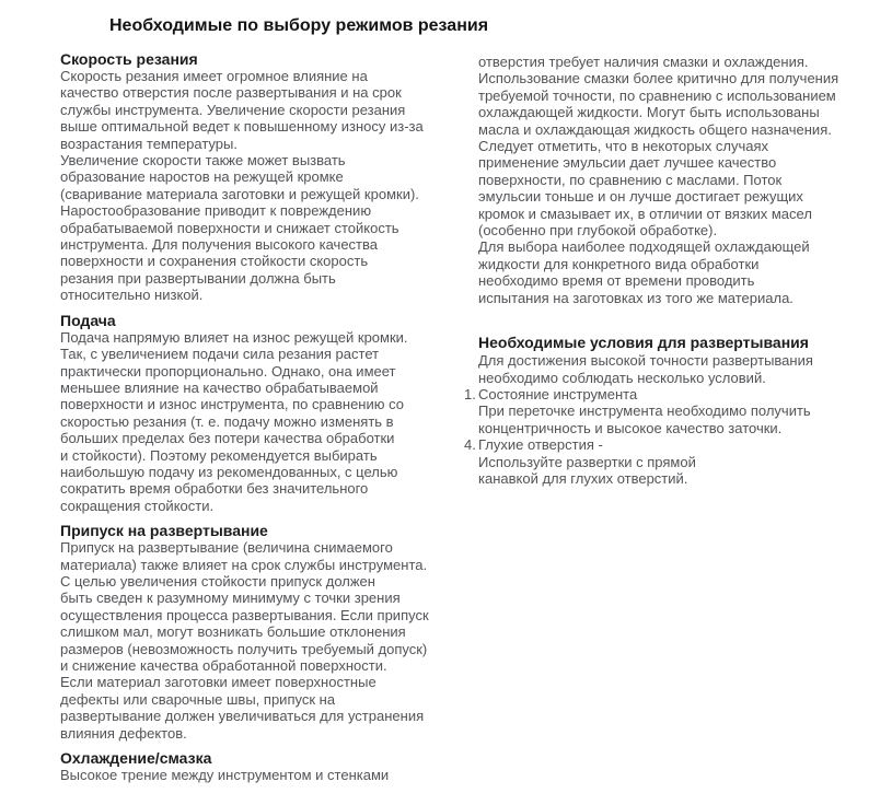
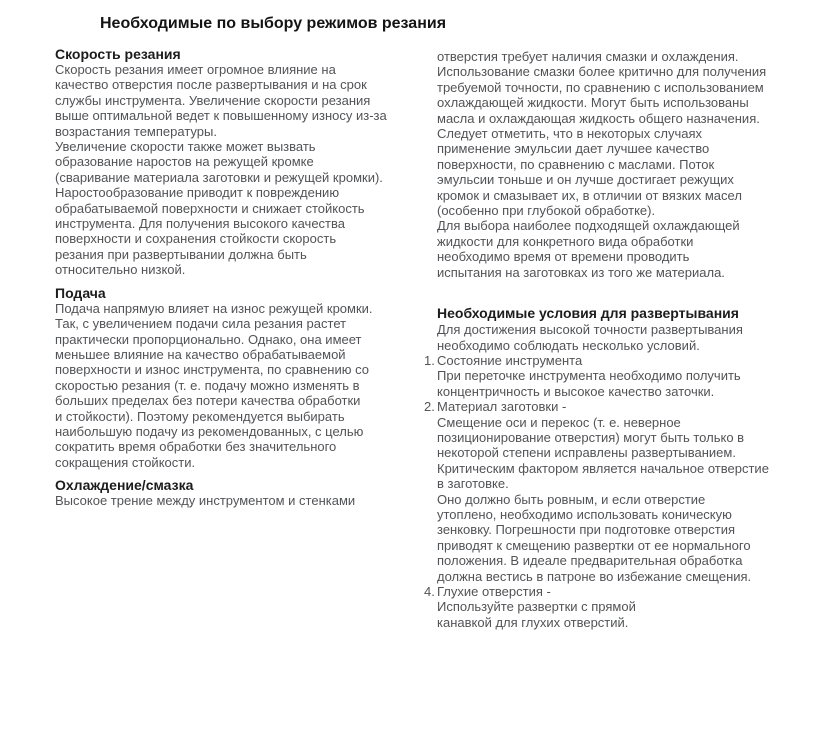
  Необходимые по выбору режимов резания
  Скорость резания
  Скорость резания имеет огромное влияние на
  качество отверстия после развертывания и на срок
  службы инструмента. Увеличение скорости резания
  выше оптимальной ведет к повышенному износу из-за
  возрастания температуры.
  Увеличение скорости также может вызвать
  образование наростов на режущей кромке
  (сваривание материала заготовки и режущей кромки).
  Наростообразование приводит к повреждению
  обрабатываемой поверхности и снижает стойкость
  инструмента. Для получения высокого качества
  поверхности и сохранения стойкости скорость
  резания при развертывании должна быть
  относительно низкой.
  Подача
  Подача напрямую влияет на износ режущей кромки.
  Так, с увеличением подачи сила резания растет
  практически пропорционально. Однако, она имеет
  меньшее влияние на качество обрабатываемой
  поверхности и износ инструмента, по сравнению со
  скоростью резания (т. е. подачу можно изменять в
  больших пределах без потери качества обработки
  и стойкости). Поэтому рекомендуется выбирать
  наибольшую подачу из рекомендованных, с целью
  сократить время обработки без значительного
  сокращения стойкости.
- Припуск на развертывание
- Припуск на развертывание (величина снимаемого
- материала) также влияет на срок службы инструмента.
- С целью увеличения стойкости припуск должен
- быть сведен к разумному минимуму с точки зрения
- осуществления процесса развертывания. Если припуск
- слишком мал, могут возникать большие отклонения
- размеров (невозможность получить требуемый допуск)
- и снижение качества обработанной поверхности.
- Если материал заготовки имеет поверхностные
- дефекты или сварочные швы, припуск на
- развертывание должен увеличиваться для устранения
- влияния дефектов.
  Охлаждение/смазка
  Высокое трение между инструментом и стенками
  отверстия требует наличия смазки и охлаждения.
  Использование смазки более критично для получения
  требуемой точности, по сравнению с использованием
  охлаждающей жидкости. Могут быть использованы
  масла и охлаждающая жидкость общего назначения.
  Следует отметить, что в некоторых случаях
  применение эмульсии дает лучшее качество
  поверхности, по сравнению с маслами. Поток
  эмульсии тоньше и он лучше достигает режущих
  кромок и смазывает их, в отличии от вязких масел
  (особенно при глубокой обработке).
  Для выбора наиболее подходящей охлаждающей
  жидкости для конкретного вида обработки
  необходимо время от времени проводить
  испытания на заготовках из того же материала.
  Необходимые условия для развертывания
  Для достижения высокой точности развертывания
  необходимо соблюдать несколько условий.
  1.
  Состояние инструмента
  При переточке инструмента необходимо получить
  концентричность и высокое качество заточки.
+ 2.
+ Материал заготовки -
+ Смещение оси и перекос (т. е. неверное
+ позиционирование отверстия) могут быть только в
+ некоторой степени исправлены развертыванием.
+ Критическим фактором является начальное отверстие
+ в заготовке.
+ Оно должно быть ровным, и если отверстие
+ утоплено, необходимо использовать коническую
+ зенковку. Погрешности при подготовке отверстия
+ приводят к смещению развертки от ее нормального
+ положения. В идеале предварительная обработка
+ должна вестись в патроне во избежание смещения.
  4.
  Глухие отверстия -
  Используйте развертки с прямой
  канавкой для глухих отверстий.
